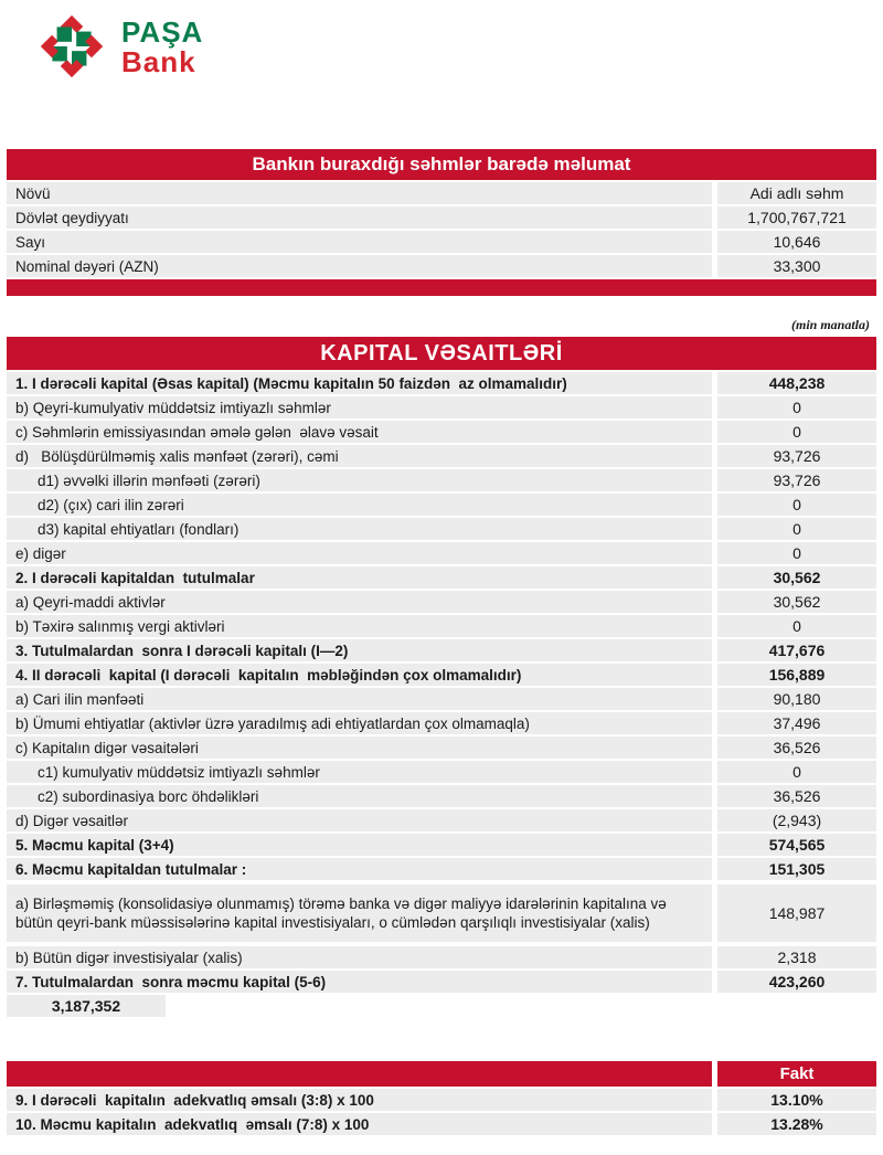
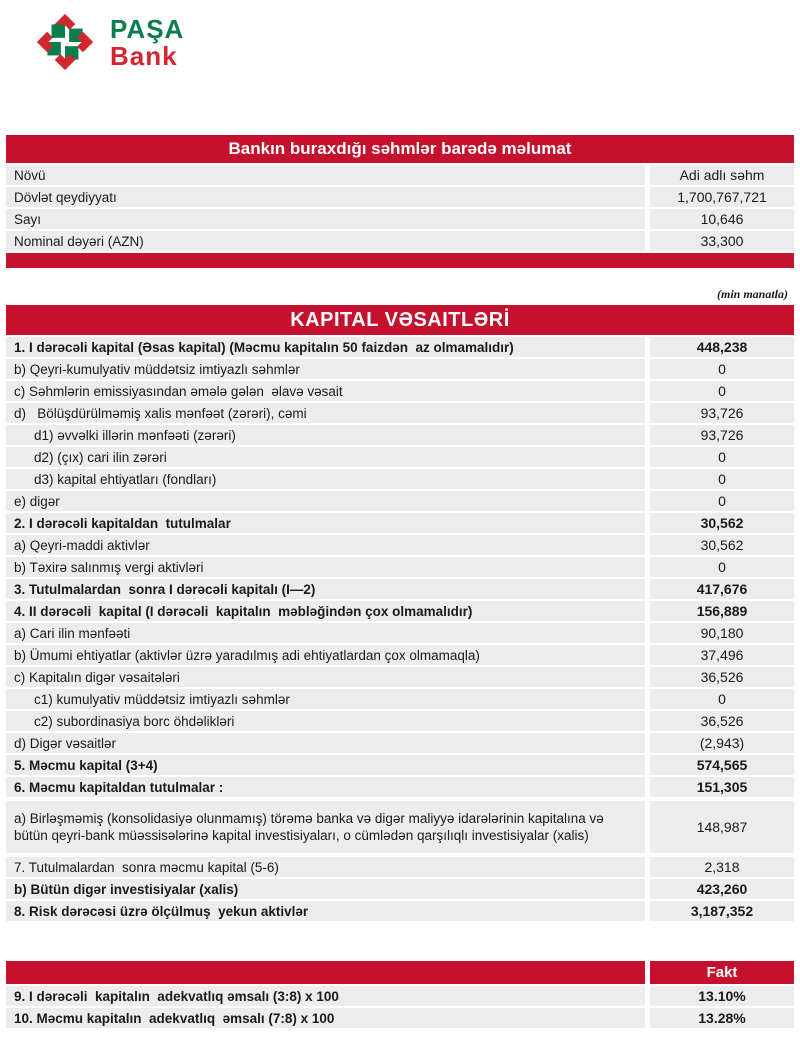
  PAŞA
  Bank
  Bankın buraxdığı səhmlər barədə məlumat
  Növü
  Adi adlı səhm
  Dövlət qeydiyyatı
  1,700,767,721
  Sayı
  10,646
  Nominal dəyəri (AZN)
  33,300
  (min manatla)
  KAPITAL VƏSAITLƏRİ
  1. I dərəcəli kapital (Əsas kapital) (Məcmu kapitalın 50 faizdən az olmamalıdır)
  448,238
  b) Qeyri-kumulyativ müddətsiz imtiyazlı səhmlər
  0
  c) Səhmlərin emissiyasından əmələ gələn əlavə vəsait
  0
  d) Bölüşdürülməmiş xalis mənfəət (zərəri), cəmi
  93,726
  d1) əvvəlki illərin mənfəəti (zərəri)
  93,726
  d2) (çıx) cari ilin zərəri
  0
  d3) kapital ehtiyatları (fondları)
  0
  e) digər
  0
  2. I dərəcəli kapitaldan tutulmalar
  30,562
  a) Qeyri-maddi aktivlər
  30,562
  b) Təxirə salınmış vergi aktivləri
  0
  3. Tutulmalardan sonra I dərəcəli kapitalı (I—2)
  417,676
  4. II dərəcəli kapital (I dərəcəli kapitalın məbləğindən çox olmamalıdır)
  156,889
  a) Cari ilin mənfəəti
  90,180
  b) Ümumi ehtiyatlar (aktivlər üzrə yaradılmış adi ehtiyatlardan çox olmamaqla)
  37,496
  c) Kapitalın digər vəsaitələri
  36,526
  c1) kumulyativ müddətsiz imtiyazlı səhmlər
  0
  c2) subordinasiya borc öhdəlikləri
  36,526
  d) Digər vəsaitlər
  (2,943)
  5. Məcmu kapital (3+4)
  574,565
  6. Məcmu kapitaldan tutulmalar :
  151,305
  a) Birləşməmiş (konsolidasiyə olunmamış) törəmə banka və digər maliyyə idarələrinin kapitalına və bütün qeyri-bank müəssisələrinə kapital investisiyaları, o cümlədən qarşılıqlı investisiyalar (xalis)
  148,987
- b) Bütün digər investisiyalar (xalis)
+ 7. Tutulmalardan sonra məcmu kapital (5-6)
  2,318
- 7. Tutulmalardan sonra məcmu kapital (5-6)
+ b) Bütün digər investisiyalar (xalis)
  423,260
+ 8. Risk dərəcəsi üzrə ölçülmuş yekun aktivlər
  3,187,352
  Fakt
  9. I dərəcəli kapitalın adekvatlıq əmsalı (3:8) x 100
  13.10%
  10. Məcmu kapitalın adekvatlıq əmsalı (7:8) x 100
  13.28%
